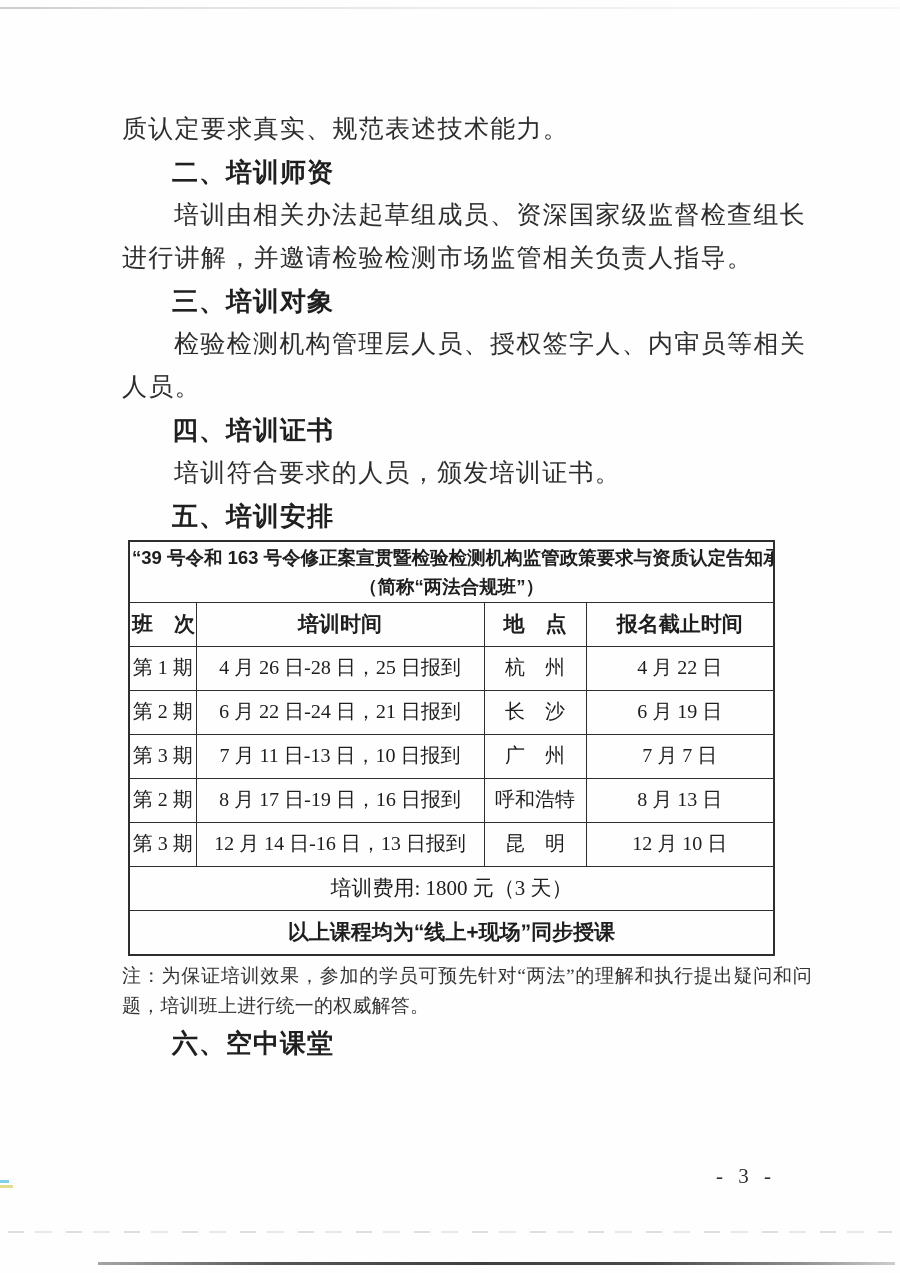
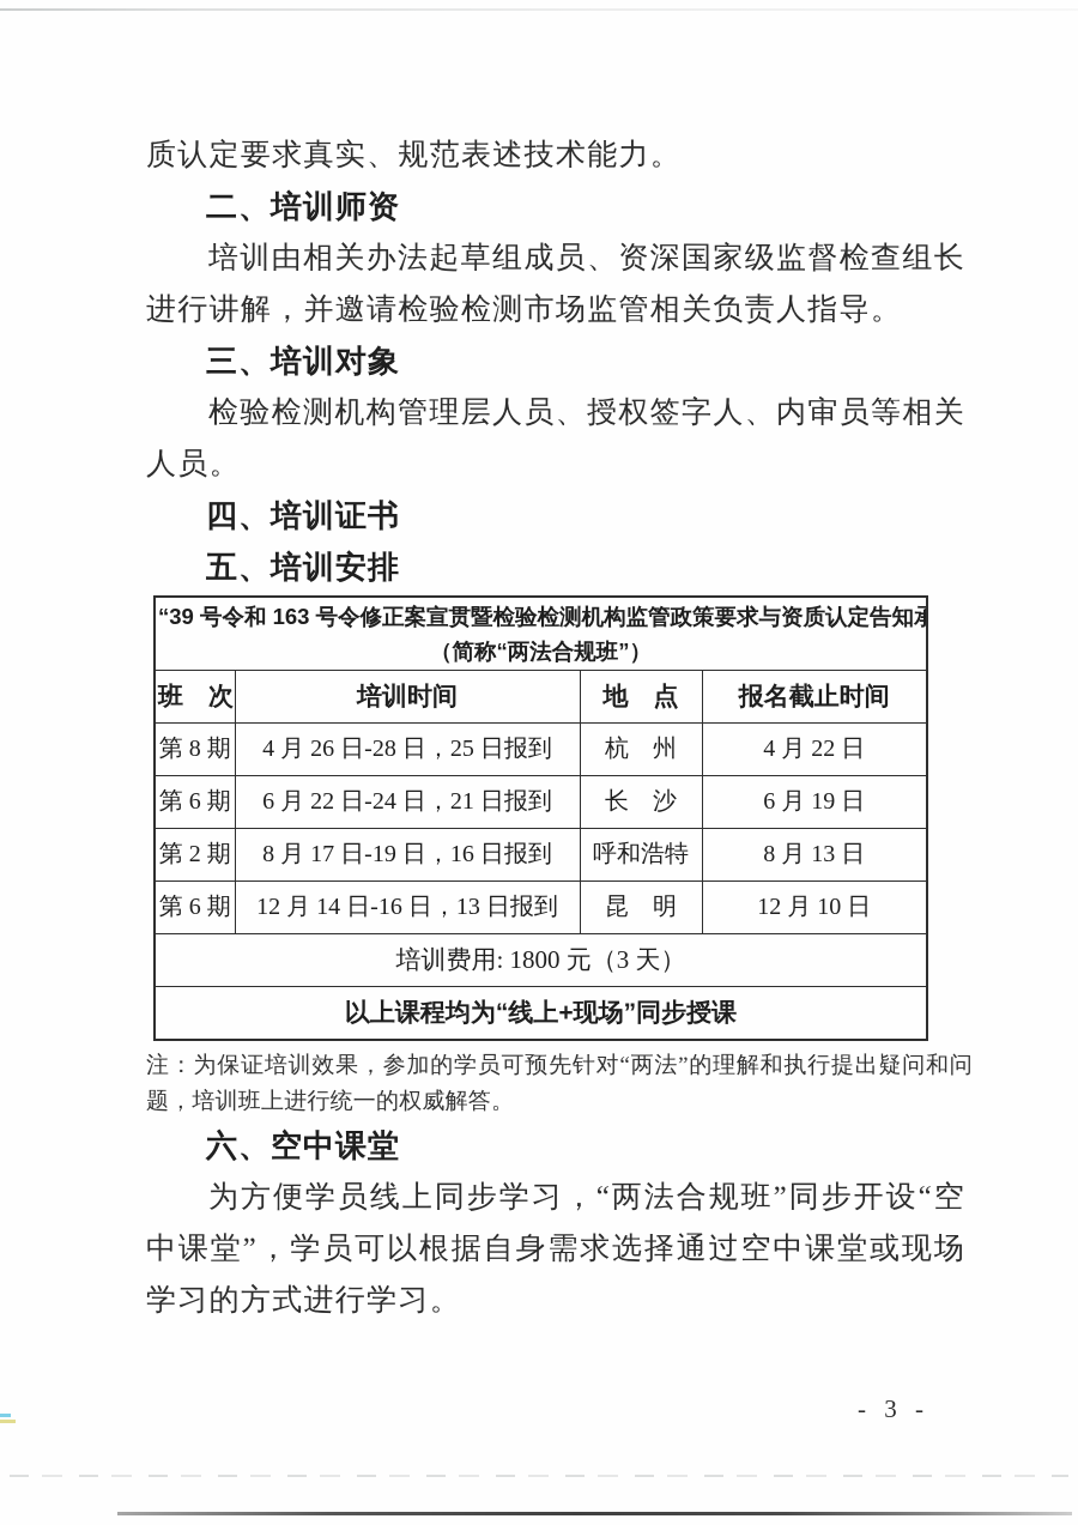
  质认定要求真实、规范表述技术能力。
  二、培训师资
  培训由相关办法起草组成员、资深国家级监督检查组长进行讲解，并邀请检验检测市场监管相关负责人指导。
  三、培训对象
  检验检测机构管理层人员、授权签字人、内审员等相关人员。
  四、培训证书
- 培训符合要求的人员，颁发培训证书。
  五、培训安排
  “39 号令和 163 号令修正案宣贯暨检验检测机构监管政策要求与资质认定告知承 （简称“两法合规班”）
  班 次	培训时间	地 点	报名截止时间
- 第 1 期	4 月 26 日-28 日，25 日报到	杭 州	4 月 22 日
+ 第 8 期	4 月 26 日-28 日，25 日报到	杭 州	4 月 22 日
- 第 2 期	6 月 22 日-24 日，21 日报到	长 沙	6 月 19 日
+ 第 6 期	6 月 22 日-24 日，21 日报到	长 沙	6 月 19 日
- 第 3 期	7 月 11 日-13 日，10 日报到	广 州	7 月 7 日
  第 2 期	8 月 17 日-19 日，16 日报到	呼和浩特	8 月 13 日
- 第 3 期	12 月 14 日-16 日，13 日报到	昆 明	12 月 10 日
+ 第 6 期	12 月 14 日-16 日，13 日报到	昆 明	12 月 10 日
  培训费用: 1800 元（3 天）
  以上课程均为“线上+现场”同步授课
  注：为保证培训效果，参加的学员可预先针对“两法”的理解和执行提出疑问和问题，培训班上进行统一的权威解答。
  六、空中课堂
+ 为方便学员线上同步学习，“两法合规班”同步开设“空中课堂”，学员可以根据自身需求选择通过空中课堂或现场学习的方式进行学习。
  - 3 -
